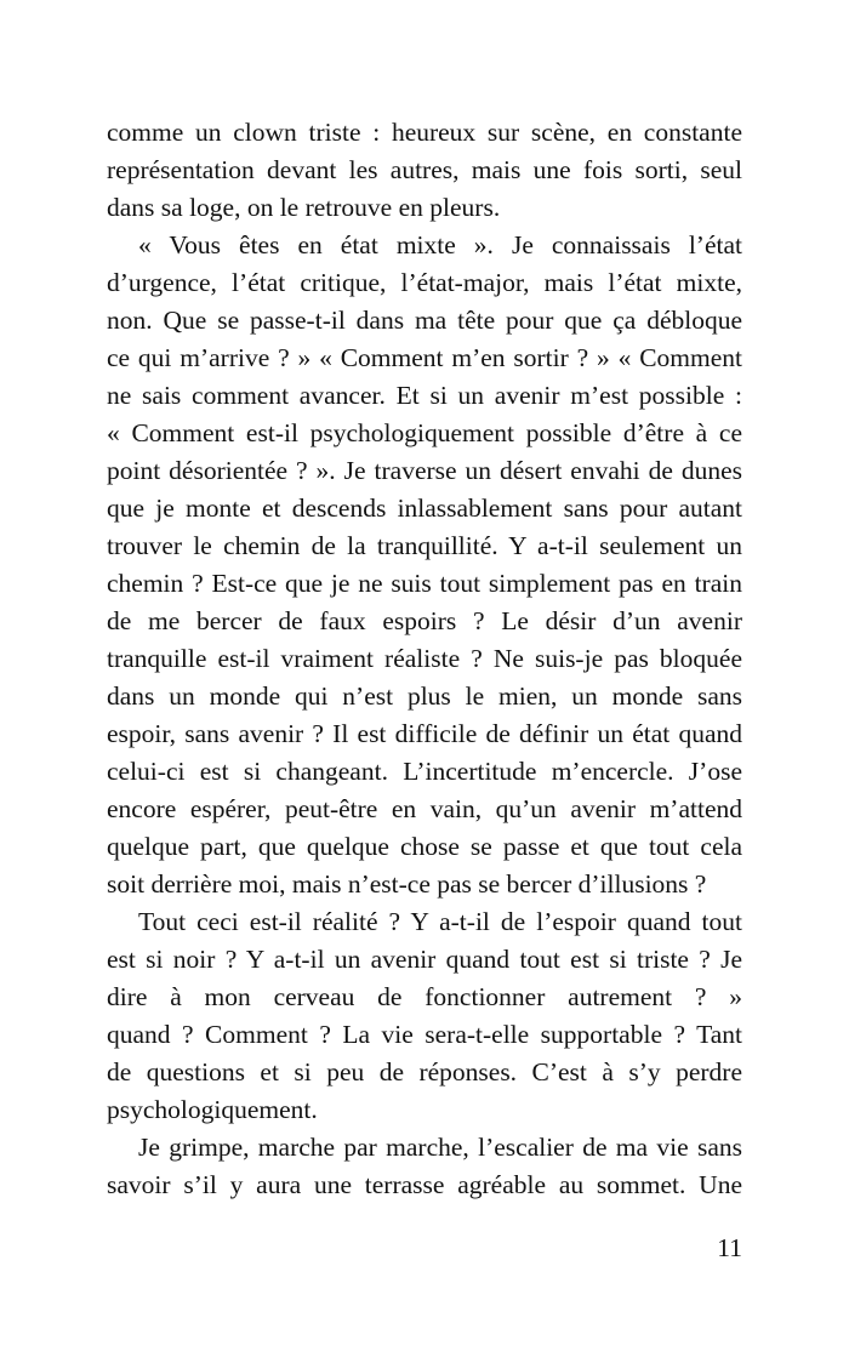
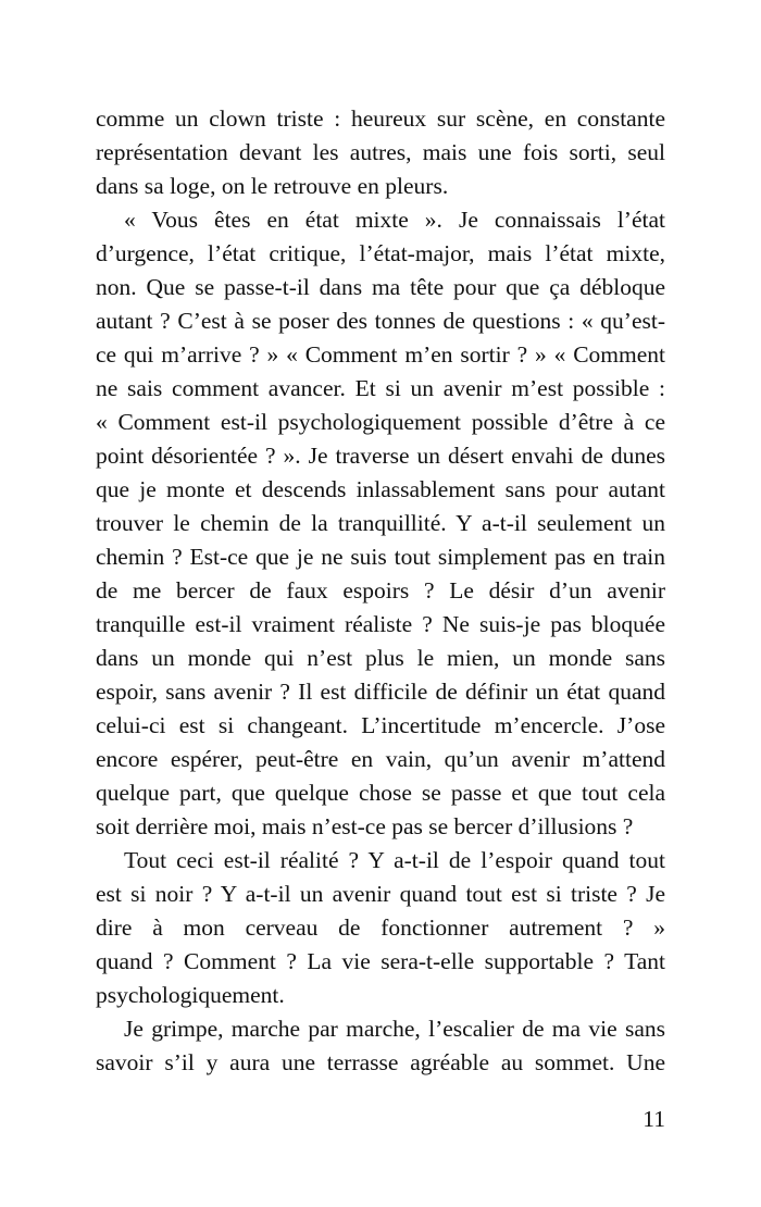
  comme un clown triste : heureux sur scène, en constante
  représentation devant les autres, mais une fois sorti, seul
  dans sa loge, on le retrouve en pleurs.
  « Vous êtes en état mixte ». Je connaissais l’état
  d’urgence, l’état critique, l’état-major, mais l’état mixte,
  non. Que se passe-t-il dans ma tête pour que ça débloque
+ autant ? C’est à se poser des tonnes de questions : « qu’est-
  ce qui m’arrive ? » « Comment m’en sortir ? » « Comment
  ne sais comment avancer. Et si un avenir m’est possible :
  « Comment est-il psychologiquement possible d’être à ce
  point désorientée ? ». Je traverse un désert envahi de dunes
  que je monte et descends inlassablement sans pour autant
  trouver le chemin de la tranquillité. Y a-t-il seulement un
  chemin ? Est-ce que je ne suis tout simplement pas en train
  de me bercer de faux espoirs ? Le désir d’un avenir
  tranquille est-il vraiment réaliste ? Ne suis-je pas bloquée
  dans un monde qui n’est plus le mien, un monde sans
  espoir, sans avenir ? Il est difficile de définir un état quand
  celui-ci est si changeant. L’incertitude m’encercle. J’ose
  encore espérer, peut-être en vain, qu’un avenir m’attend
  quelque part, que quelque chose se passe et que tout cela
  soit derrière moi, mais n’est-ce pas se bercer d’illusions ?
  Tout ceci est-il réalité ? Y a-t-il de l’espoir quand tout
  est si noir ? Y a-t-il un avenir quand tout est si triste ? Je
  dire à mon cerveau de fonctionner autrement ? »
  quand ? Comment ? La vie sera-t-elle supportable ? Tant
- de questions et si peu de réponses. C’est à s’y perdre
  psychologiquement.
  Je grimpe, marche par marche, l’escalier de ma vie sans
  savoir s’il y aura une terrasse agréable au sommet. Une
  11
